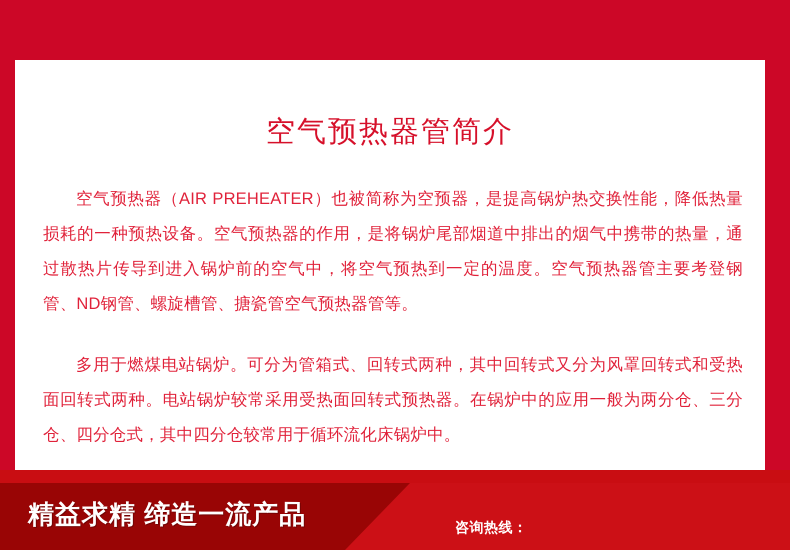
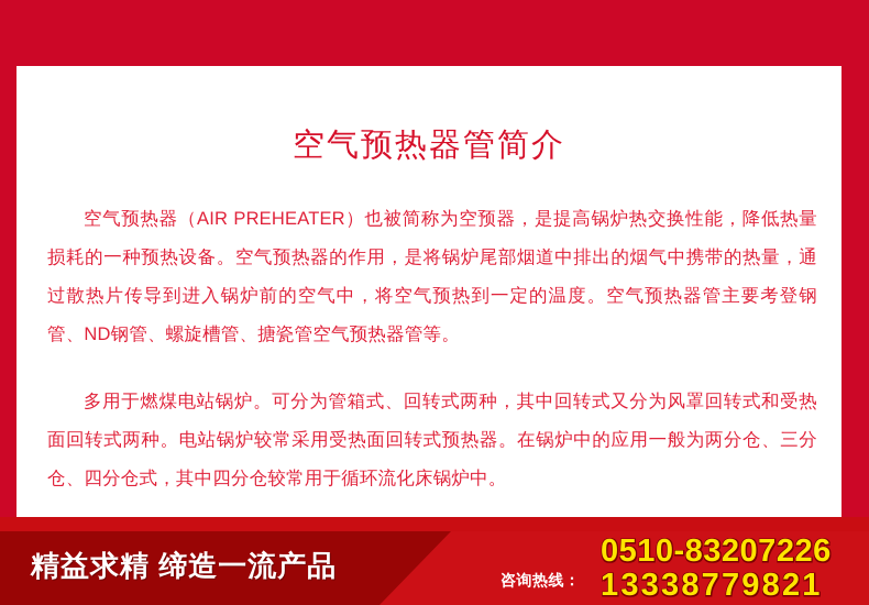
  空气预热器管简介
  空气预热器（AIR PREHEATER）也被简称为空预器，是提高锅炉热交换性能，降低热量损耗的一种预热设备。空气预热器的作用，是将锅炉尾部烟道中排出的烟气中携带的热量，通过散热片传导到进入锅炉前的空气中，将空气预热到一定的温度。空气预热器管主要考登钢管、ND钢管、螺旋槽管、搪瓷管空气预热器管等。
  多用于燃煤电站锅炉。可分为管箱式、回转式两种，其中回转式又分为风罩回转式和受热面回转式两种。电站锅炉较常采用受热面回转式预热器。在锅炉中的应用一般为两分仓、三分仓、四分仓式，其中四分仓较常用于循环流化床锅炉中。
  精益求精 缔造一流产品
  咨询热线：
+ 0510-83207226
+ 13338779821
